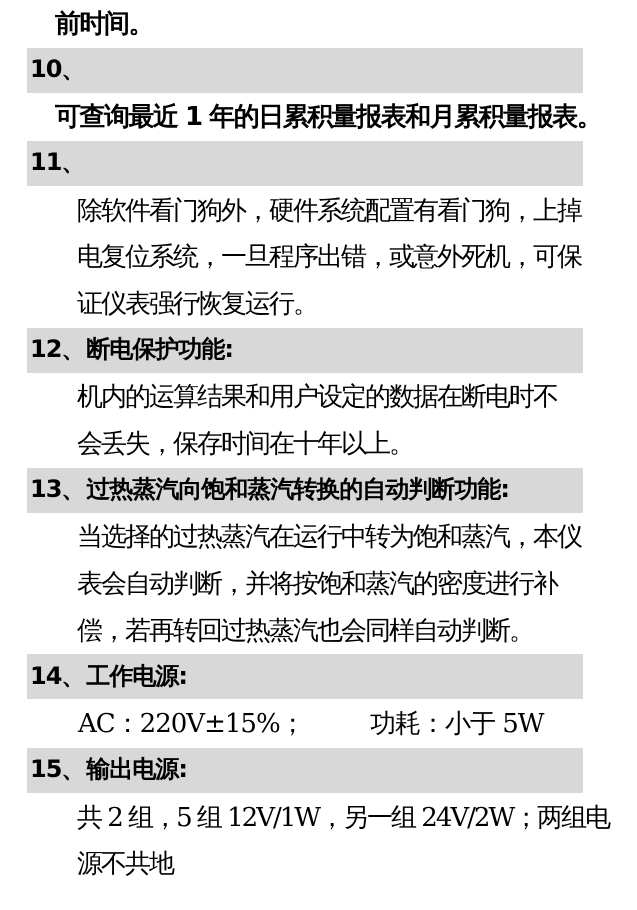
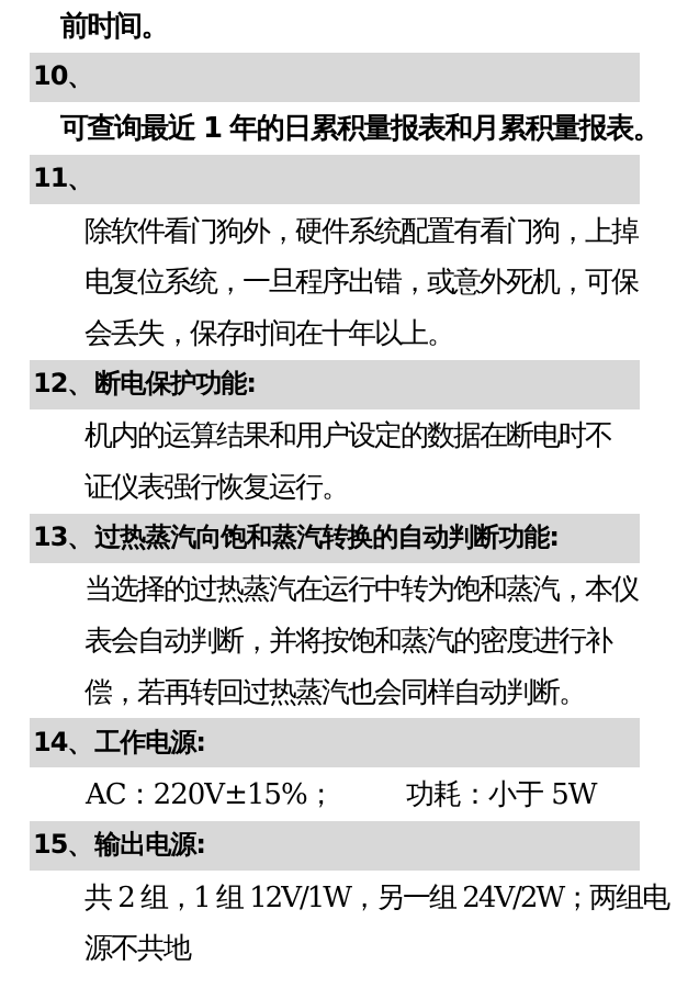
  前时间。
  10、
  可查询最近 1 年的日累积量报表和月累积量报表。
  11、
  除软件看门狗外，硬件系统配置有看门狗，上掉
  电复位系统，一旦程序出错，或意外死机，可保
- 证仪表强行恢复运行。
+ 会丢失，保存时间在十年以上。
  12、
  断电保护功能:
  机内的运算结果和用户设定的数据在断电时不
- 会丢失，保存时间在十年以上。
+ 证仪表强行恢复运行。
  13、
  过热蒸汽向饱和蒸汽转换的自动判断功能:
  当选择的过热蒸汽在运行中转为饱和蒸汽，本仪
  表会自动判断，并将按饱和蒸汽的密度进行补
  偿，若再转回过热蒸汽也会同样自动判断。
  14、
  工作电源:
  AC：220V±15%；
  功耗：小于 5W
  15、
  输出电源:
- 共 2 组，5 组 12V/1W，另一组 24V/2W；两组电
+ 共 2 组，1 组 12V/1W，另一组 24V/2W；两组电
  源不共地
